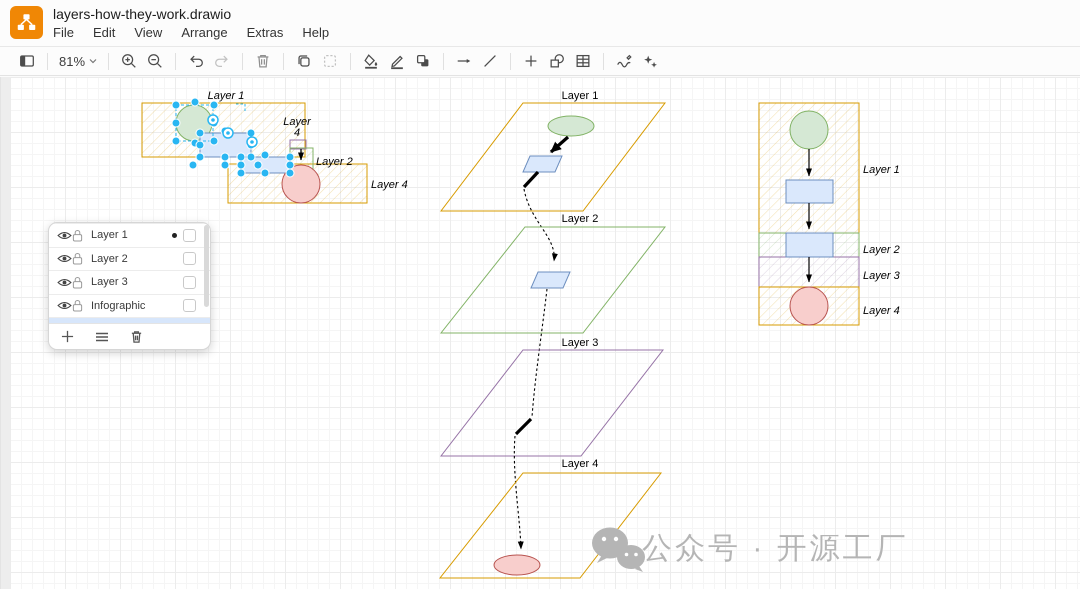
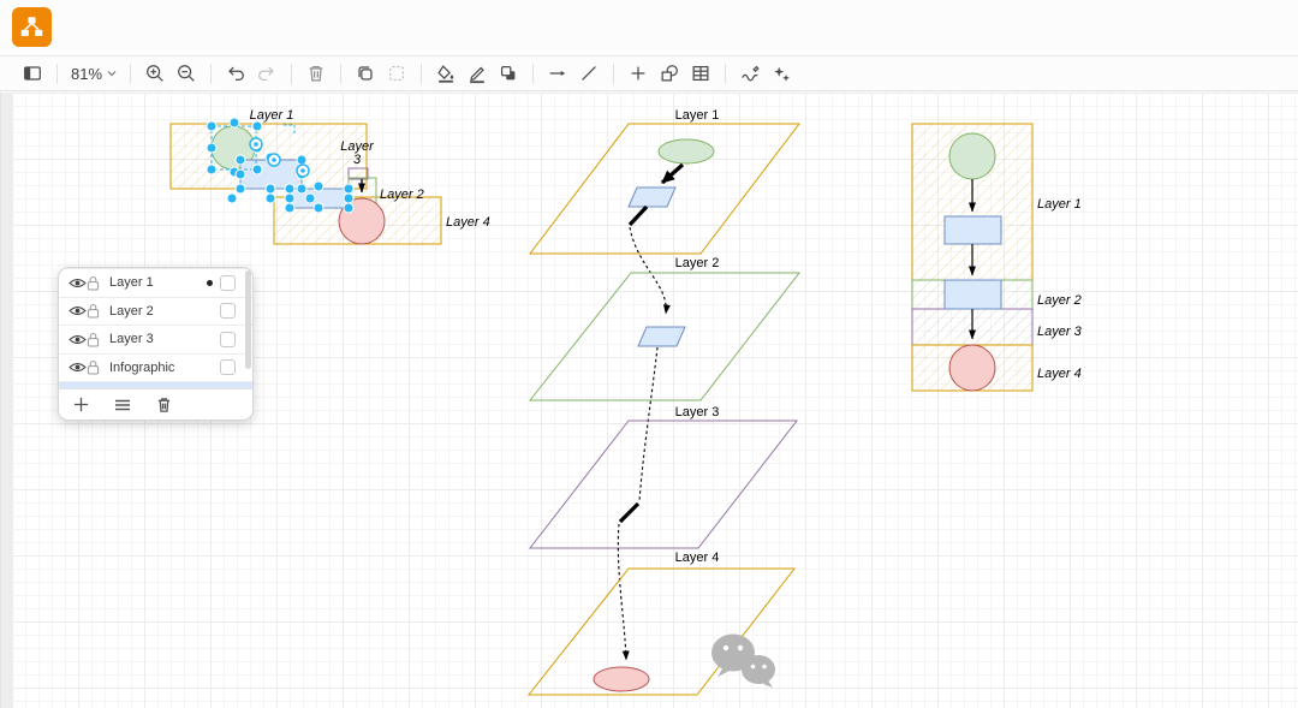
- layers-how-they-work.drawio
- File
- Edit
- View
- Arrange
- Extras
- Help
  81%
  Layer 1
  Layer
- 4
+ 3
  Layer 2
  Layer 4
  Layer 1
  Layer 2
  Layer 3
  Layer 4
  Layer 1
  Layer 2
  Layer 3
  Layer 4
- 公众号 · 开源工厂
  Layer 1
  Layer 2
  Layer 3
  Infographic
